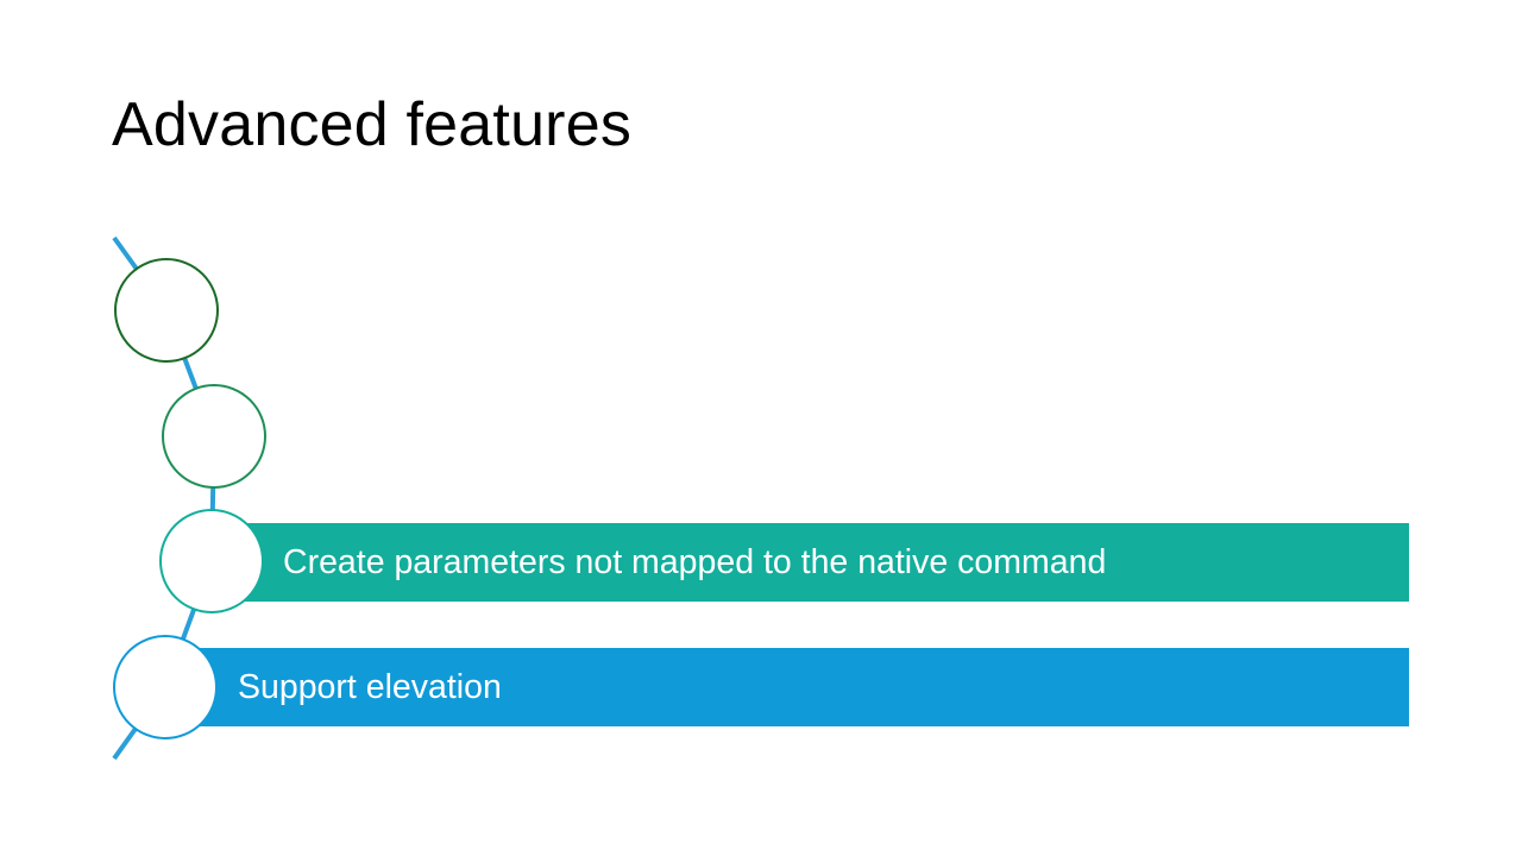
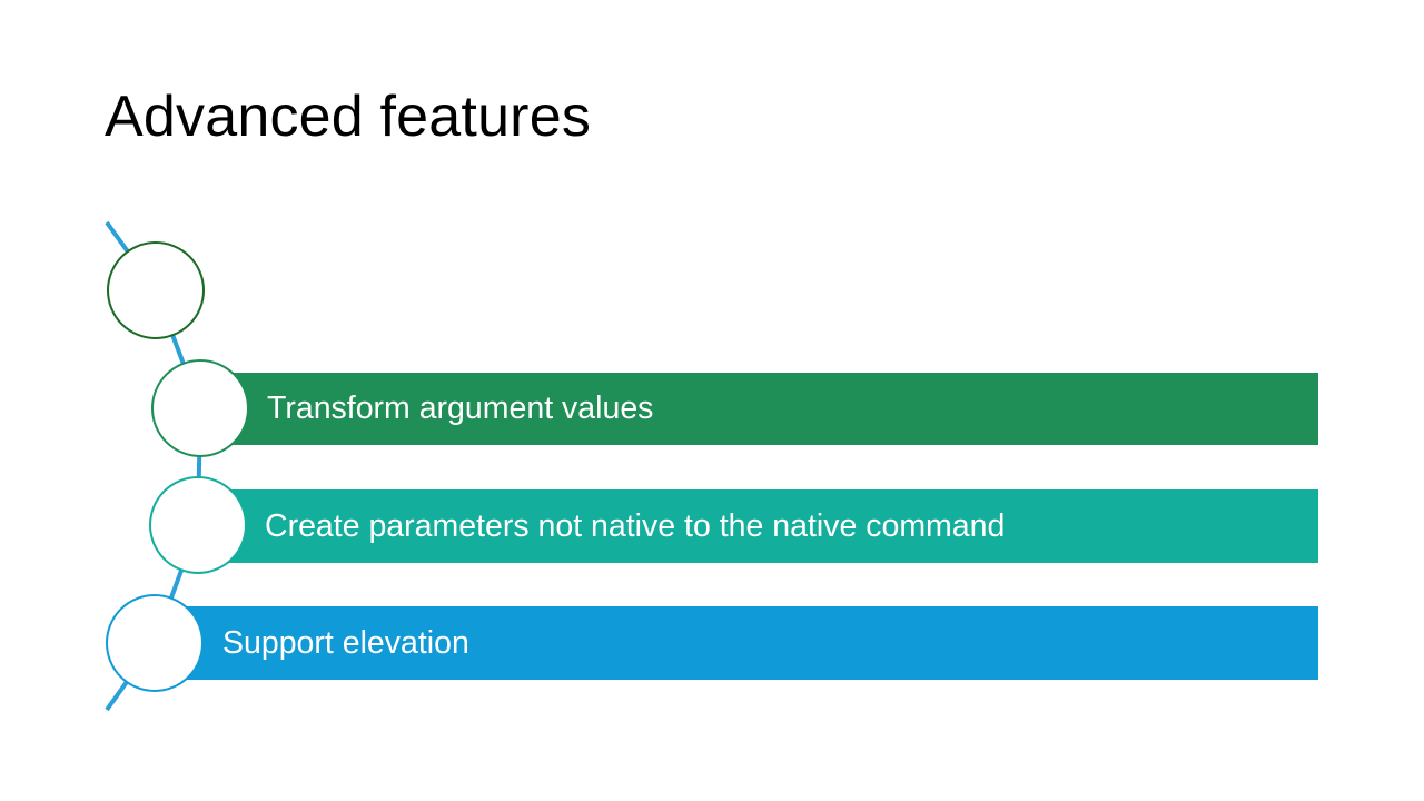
  Advanced features
+ Transform argument values
- Create parameters not mapped to the native command
+ Create parameters not native to the native command
  Support elevation
